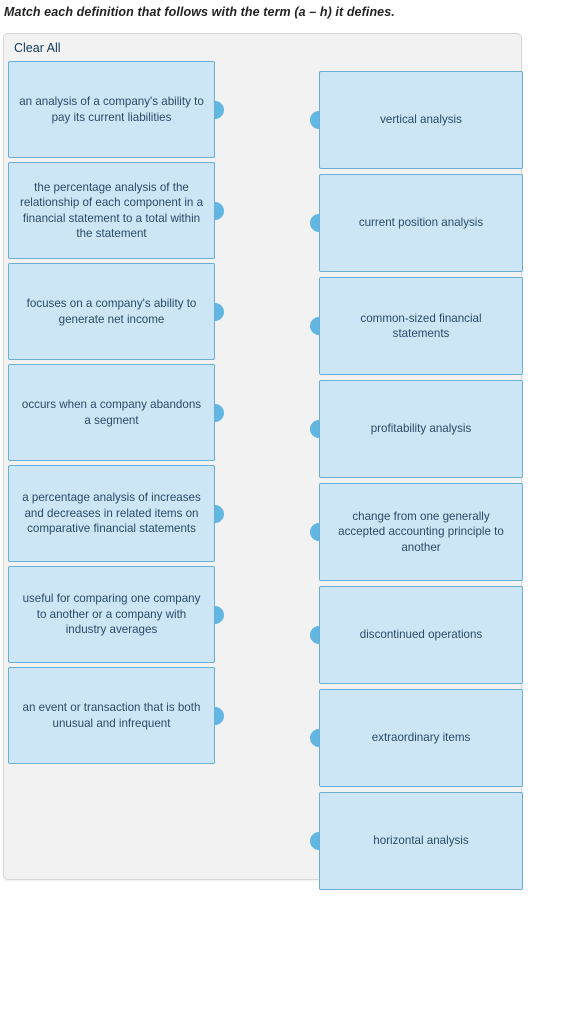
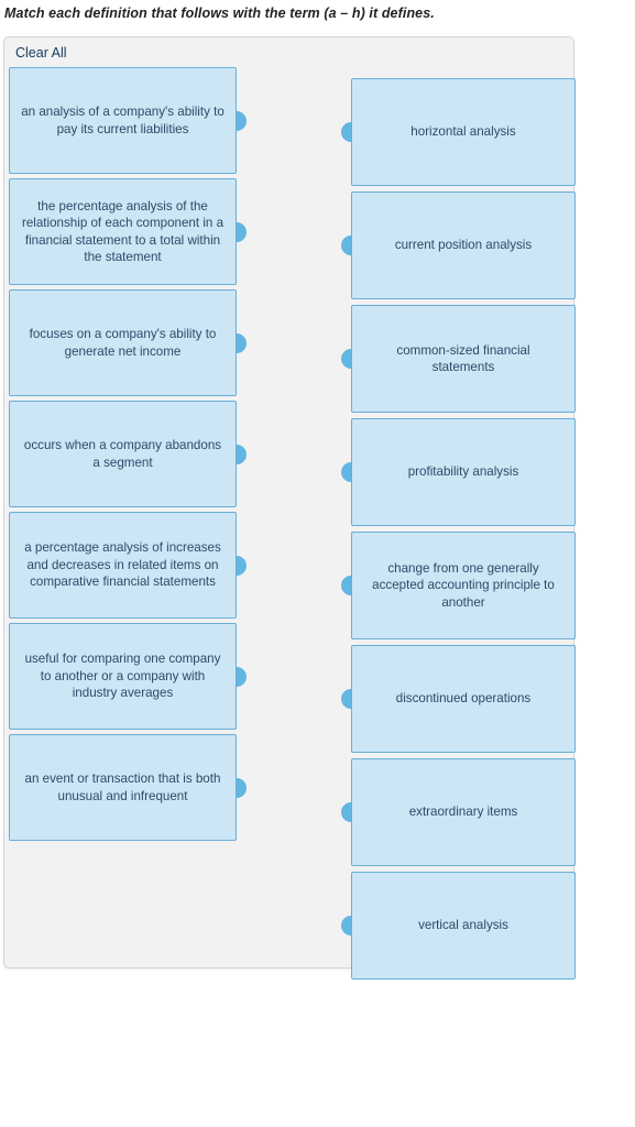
  Match each definition that follows with the term (a – h) it defines.
  Clear All
  an analysis of a company's ability to pay its current liabilities
  the percentage analysis of the relationship of each component in a financial statement to a total within the statement
  focuses on a company's ability to generate net income
  occurs when a company abandons a segment
  a percentage analysis of increases and decreases in related items on comparative financial statements
  useful for comparing one company to another or a company with industry averages
  an event or transaction that is both unusual and infrequent
- vertical analysis
+ horizontal analysis
  current position analysis
  common-sized financial statements
  profitability analysis
  change from one generally accepted accounting principle to another
  discontinued operations
  extraordinary items
- horizontal analysis
+ vertical analysis
